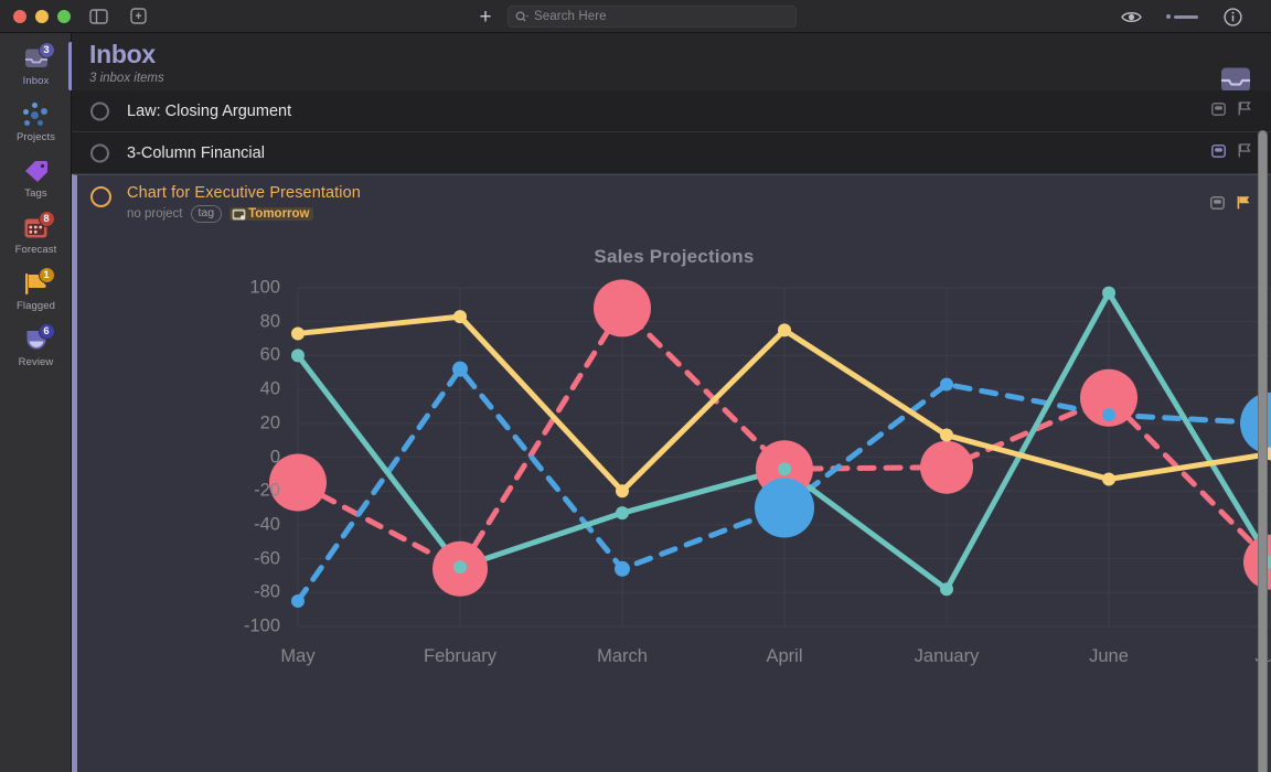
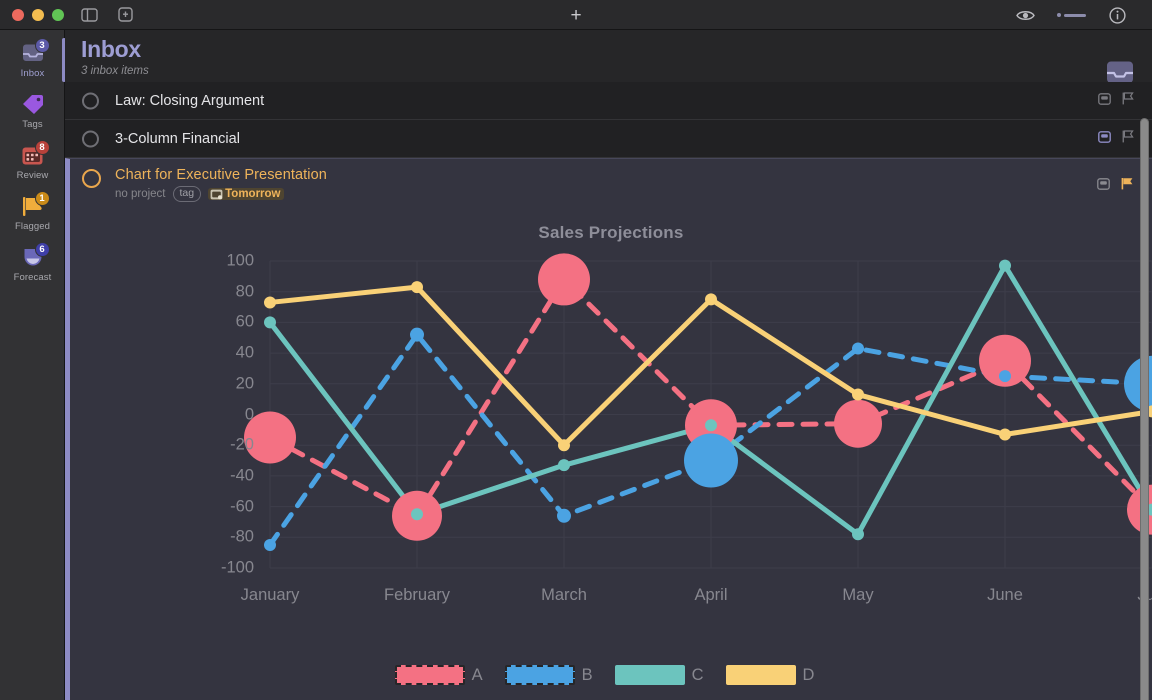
  +
- Search Here
  3
  Inbox
- Projects
  Tags
  8
- Forecast
+ Review
  1
  Flagged
  6
- Review
+ Forecast
  Inbox
  3 inbox items
  Law: Closing Argument
  3-Column Financial
  Chart for Executive Presentation
  no project
  tag
  Tomorrow
  Sales Projections
  100
  80
  60
  40
  20
  0
  -20
  -40
  -60
  -80
  -100
- May
+ January
  February
  March
  April
- January
+ May
  June
+ A
+ B
+ C
+ D
